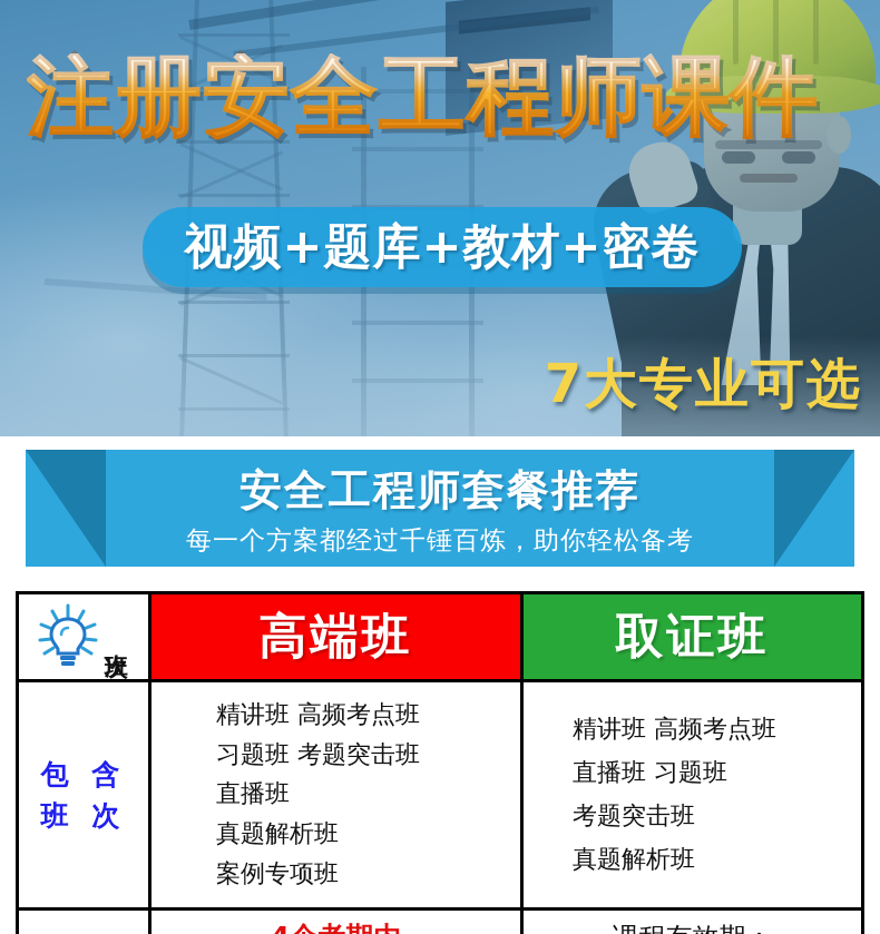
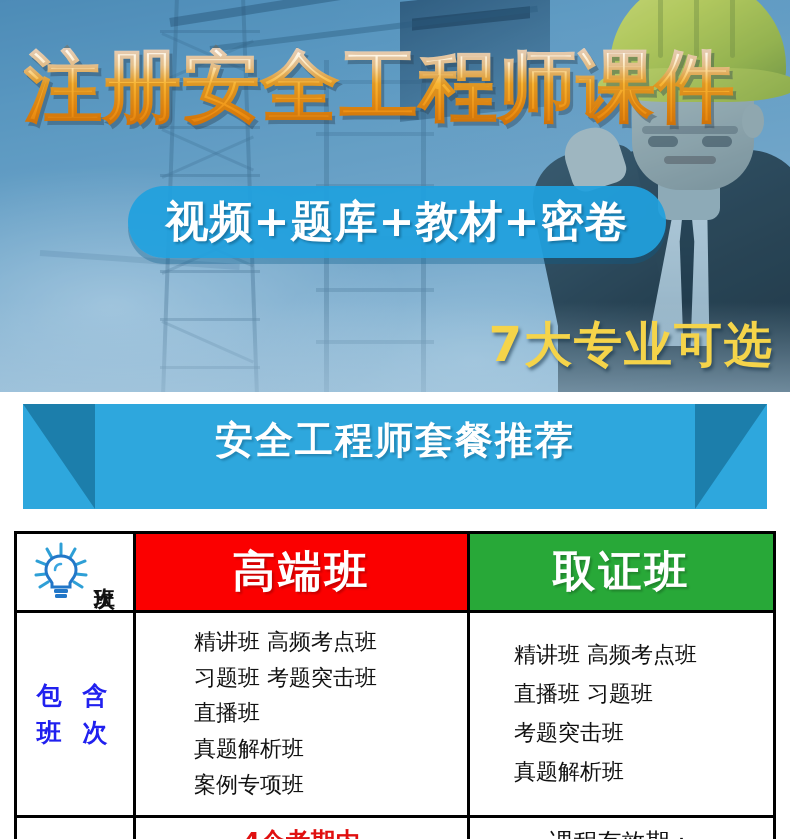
  注册安全工程师课件
  视频+题库+教材+密卷
  7大专业可选
  安全工程师套餐推荐
- 每一个方案都经过千锤百炼，助你轻松备考
  	高端班	取证班
  包 含 班 次	精讲班 高频考点班 习题班 考题突击班 直播班 真题解析班 案例专项班	精讲班 高频考点班 直播班 习题班 考题突击班 真题解析班
